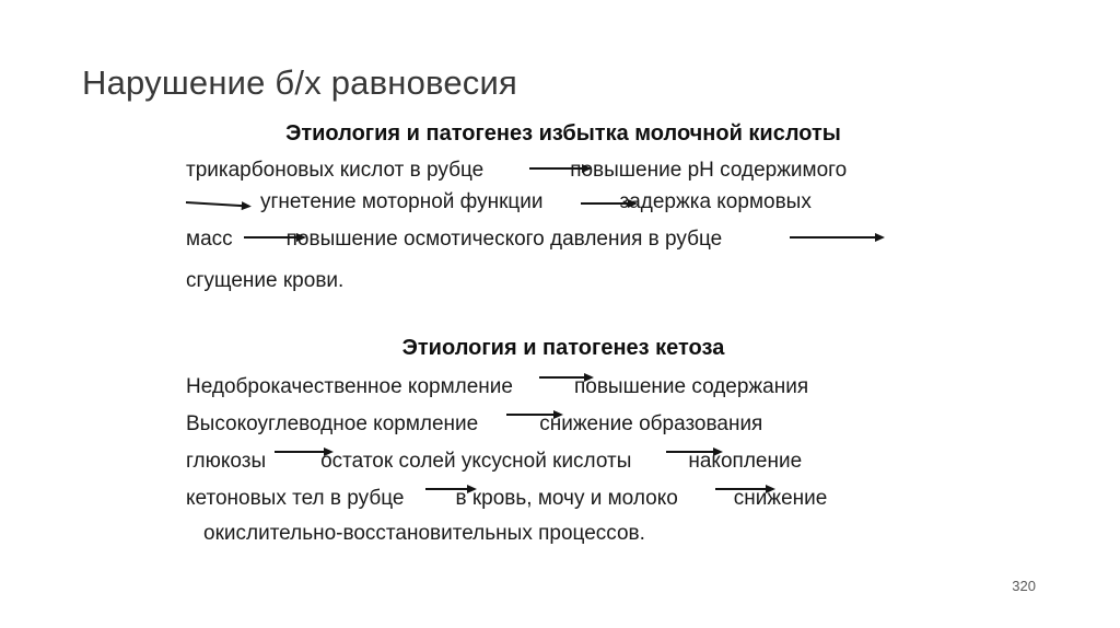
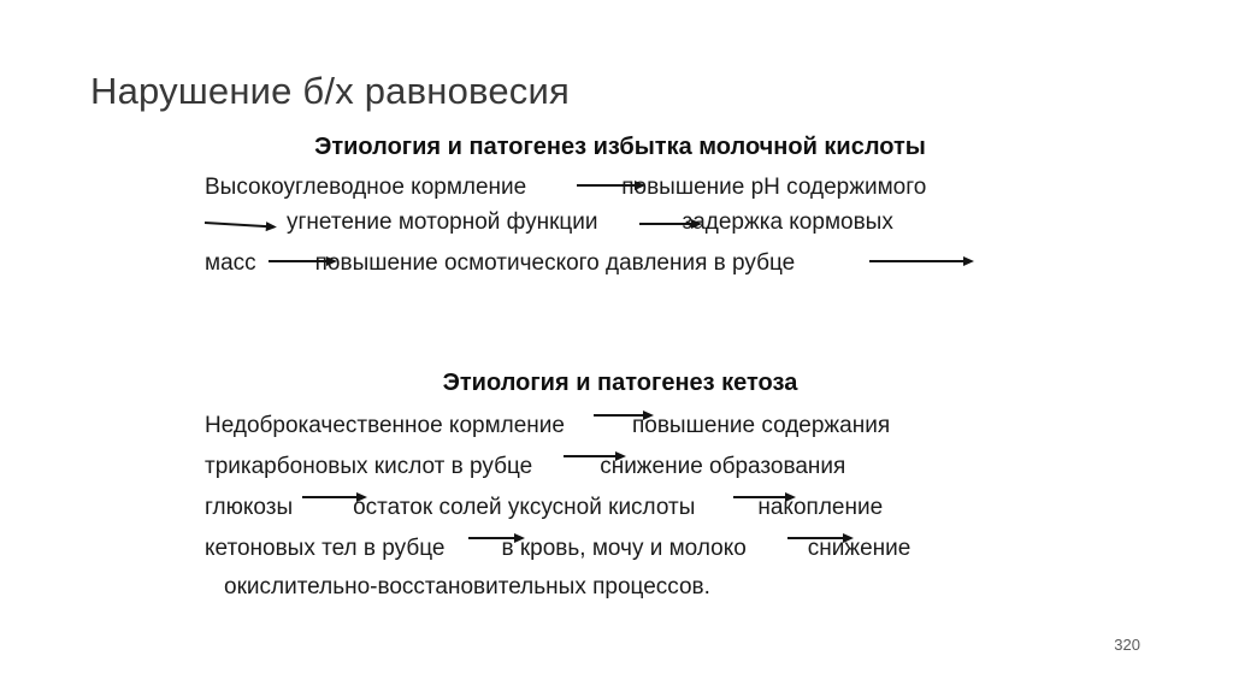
  Нарушение б/х равновесия
  Этиология и патогенез избытка молочной кислоты
- трикарбоновых кислот в рубце пвышение рН содержимого
+ Высокоуглеводное кормление пвышение рН содержимого
  угнетение моторной функции держка кормовых
  масс пвышение осмотического давления в рубце
- сгущение крови.
  Этиология и патогенез кетоза
  Недоброкачественное кормление повышение содержания
- Высокоуглеводное кормление снижение образования
+ трикарбоновых кислот в рубце снижение образования
  глюкозы остаток солей уксусной кислоты накопление
  кетоновых тел в рубце в кровь, мочу и молоко снижение
  окислительно-восстановительных процессов.
  320
